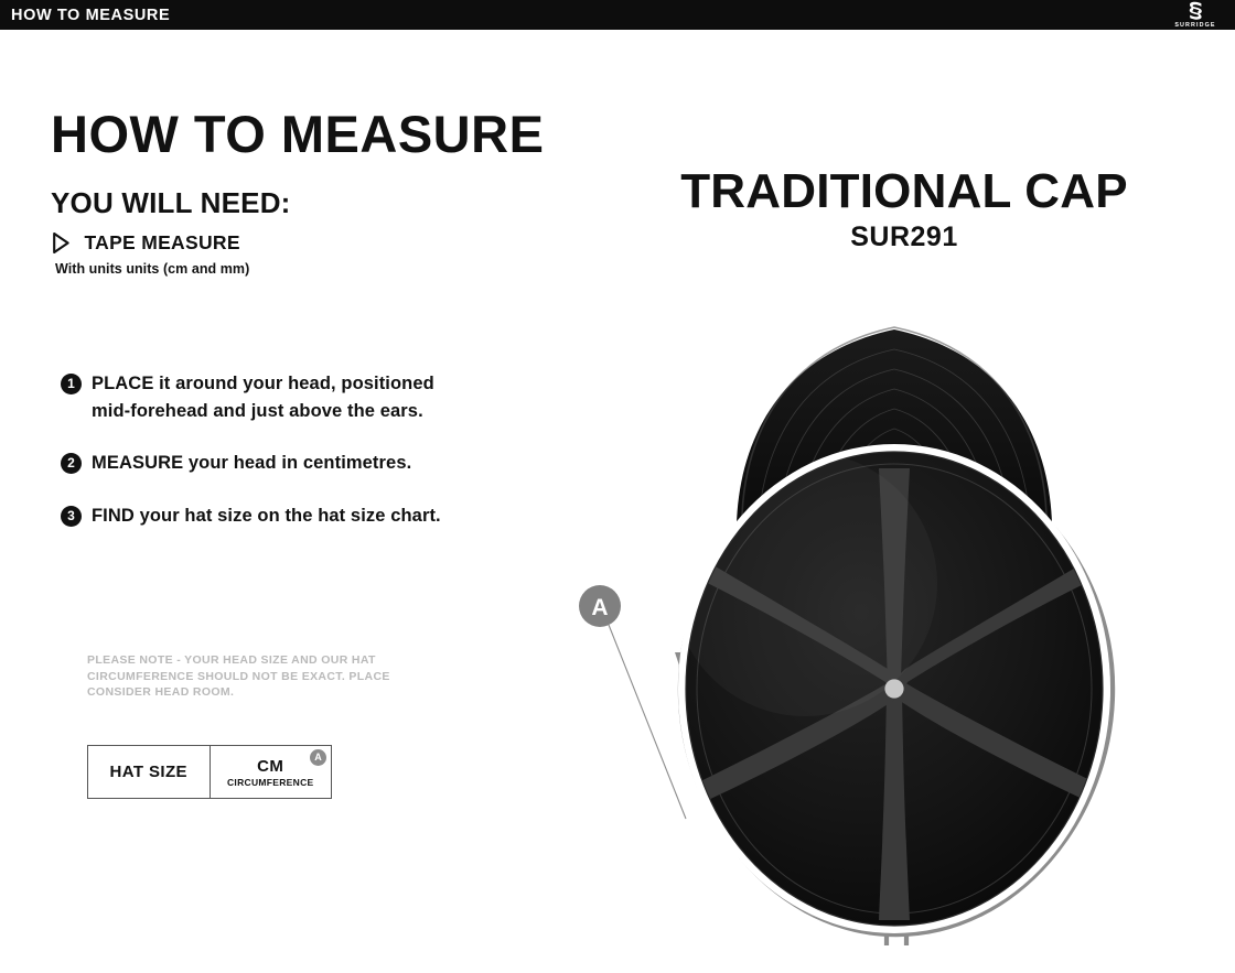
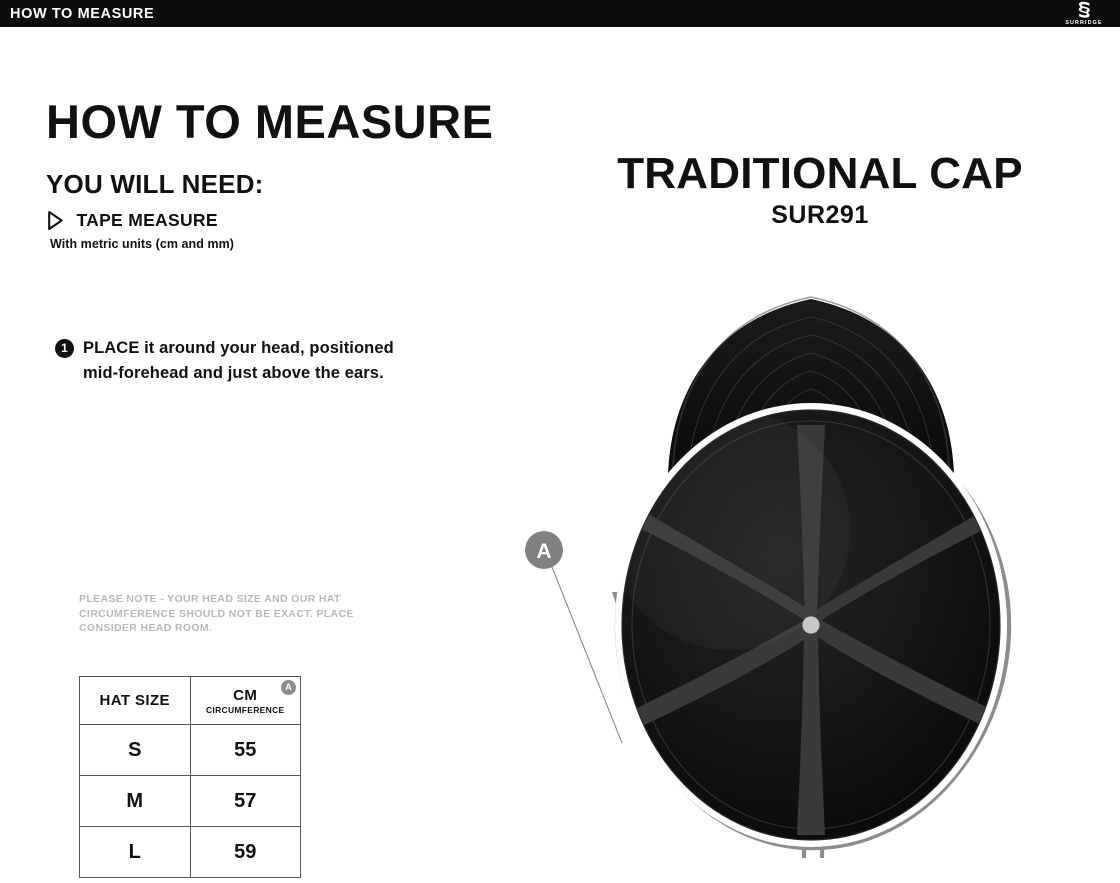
  HOW TO MEASURE
  HOW TO MEASURE
  YOU WILL NEED:
  TAPE MEASURE
- With units units (cm and mm)
+ With metric units (cm and mm)
  1
  PLACE it around your head, positioned mid-forehead and just above the ears.
- 2
- MEASURE your head in centimetres.
- 3
- FIND your hat size on the hat size chart.
  PLEASE NOTE - YOUR HEAD SIZE AND OUR HAT CIRCUMFERENCE SHOULD NOT BE EXACT. PLACE CONSIDER HEAD ROOM.
  HAT SIZE	CM CIRCUMFERENCE A
+ S	55
+ M	57
+ L	59
  TRADITIONAL CAP
  SUR291
  A
